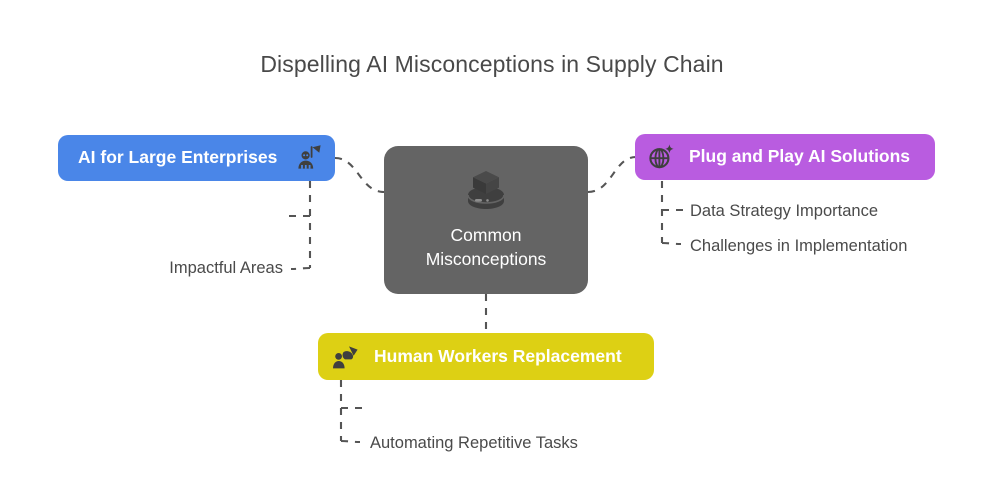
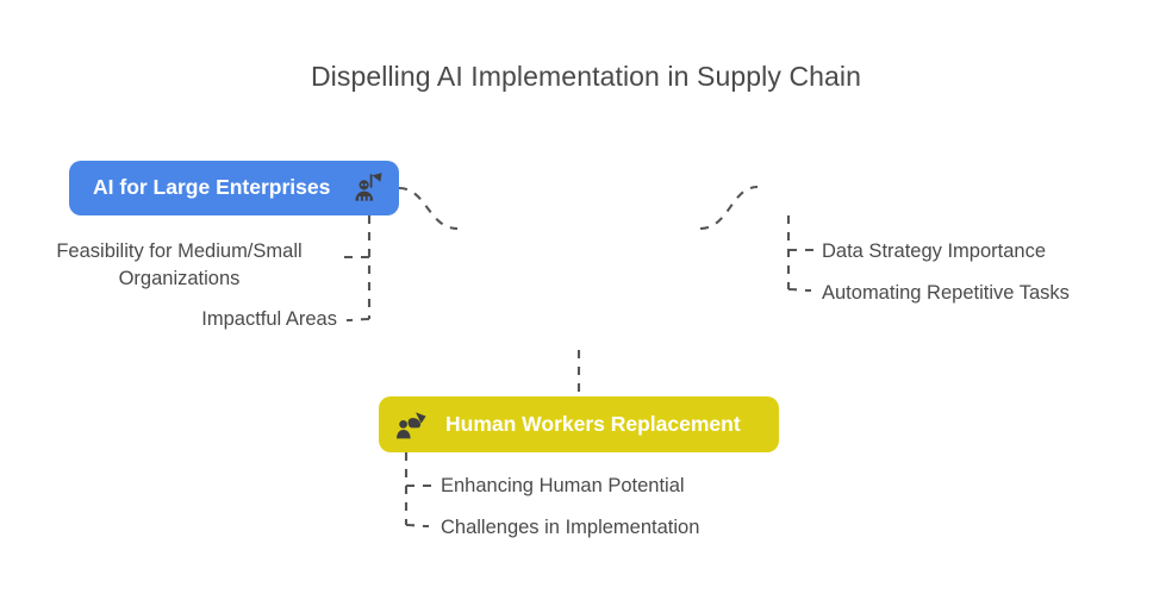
- Dispelling AI Misconceptions in Supply Chain
+ Dispelling AI Implementation in Supply Chain
- Common
- Misconceptions
  AI for Large Enterprises
+ Feasibility for Medium/Small
+ Organizations
  Impactful Areas
- Plug and Play AI Solutions
  Data Strategy Importance
- Challenges in Implementation
+ Automating Repetitive Tasks
  Human Workers Replacement
+ Enhancing Human Potential
- Automating Repetitive Tasks
+ Challenges in Implementation
